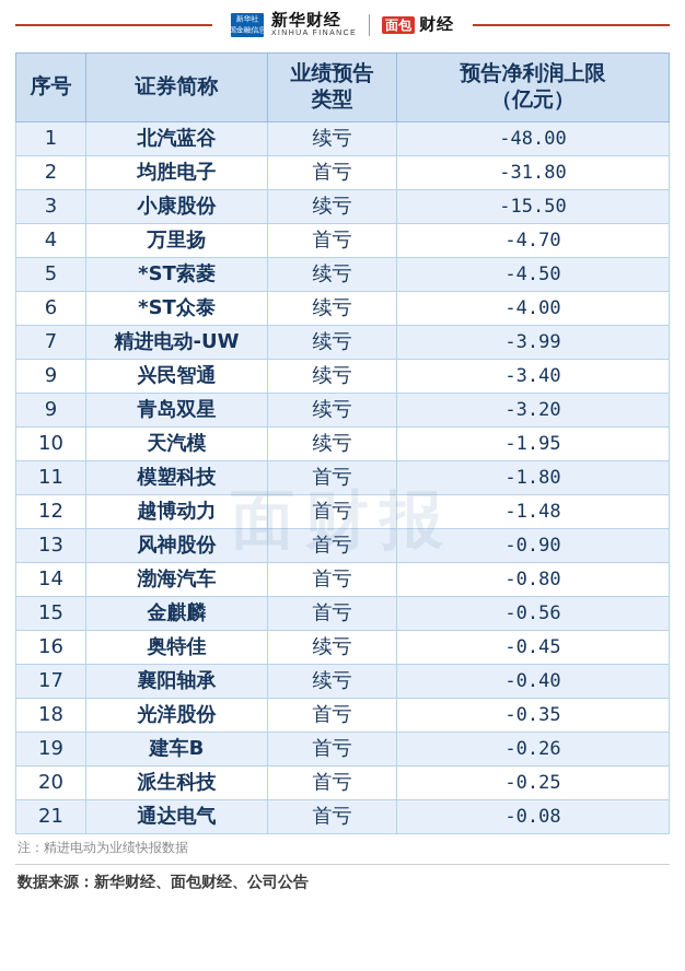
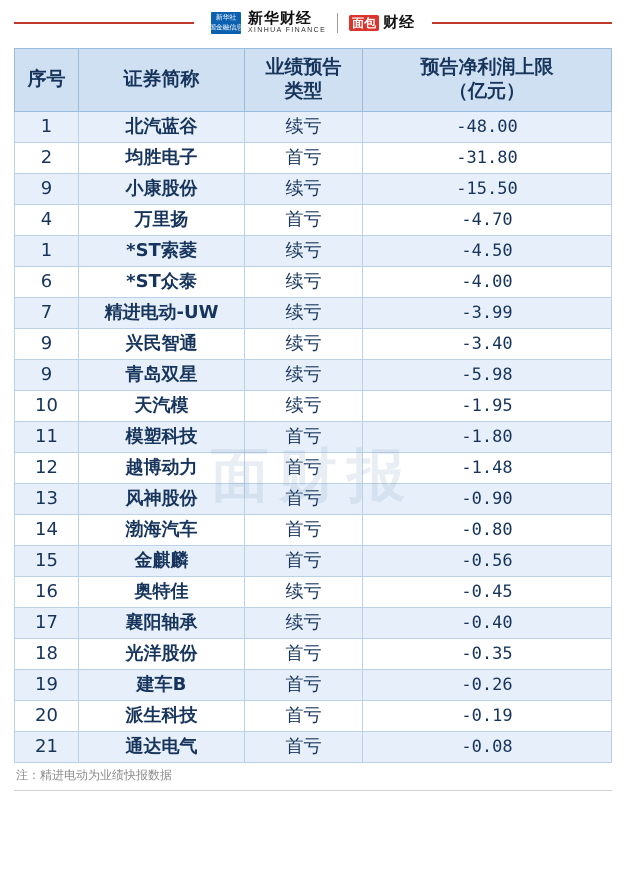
  新华财经
  面包
  财经
  面财报
  序号	证券简称	业绩预告 类型	预告净利润上限 （亿元）
  1	北汽蓝谷	续亏	-48.00
  2	均胜电子	首亏	-31.80
- 3	小康股份	续亏	-15.50
+ 9	小康股份	续亏	-15.50
  4	万里扬	首亏	-4.70
- 5	*ST索菱	续亏	-4.50
+ 1	*ST索菱	续亏	-4.50
  6	*ST众泰	续亏	-4.00
  7	精进电动-UW	续亏	-3.99
  9	兴民智通	续亏	-3.40
- 9	青岛双星	续亏	-3.20
+ 9	青岛双星	续亏	-5.98
  10	天汽模	续亏	-1.95
  11	模塑科技	首亏	-1.80
  12	越博动力	首亏	-1.48
  13	风神股份	首亏	-0.90
  14	渤海汽车	首亏	-0.80
  15	金麒麟	首亏	-0.56
  16	奥特佳	续亏	-0.45
  17	襄阳轴承	续亏	-0.40
  18	光洋股份	首亏	-0.35
  19	建车B	首亏	-0.26
- 20	派生科技	首亏	-0.25
+ 20	派生科技	首亏	-0.19
  21	通达电气	首亏	-0.08
  注：精进电动为业绩快报数据
- 数据来源：新华财经、面包财经、公司公告
